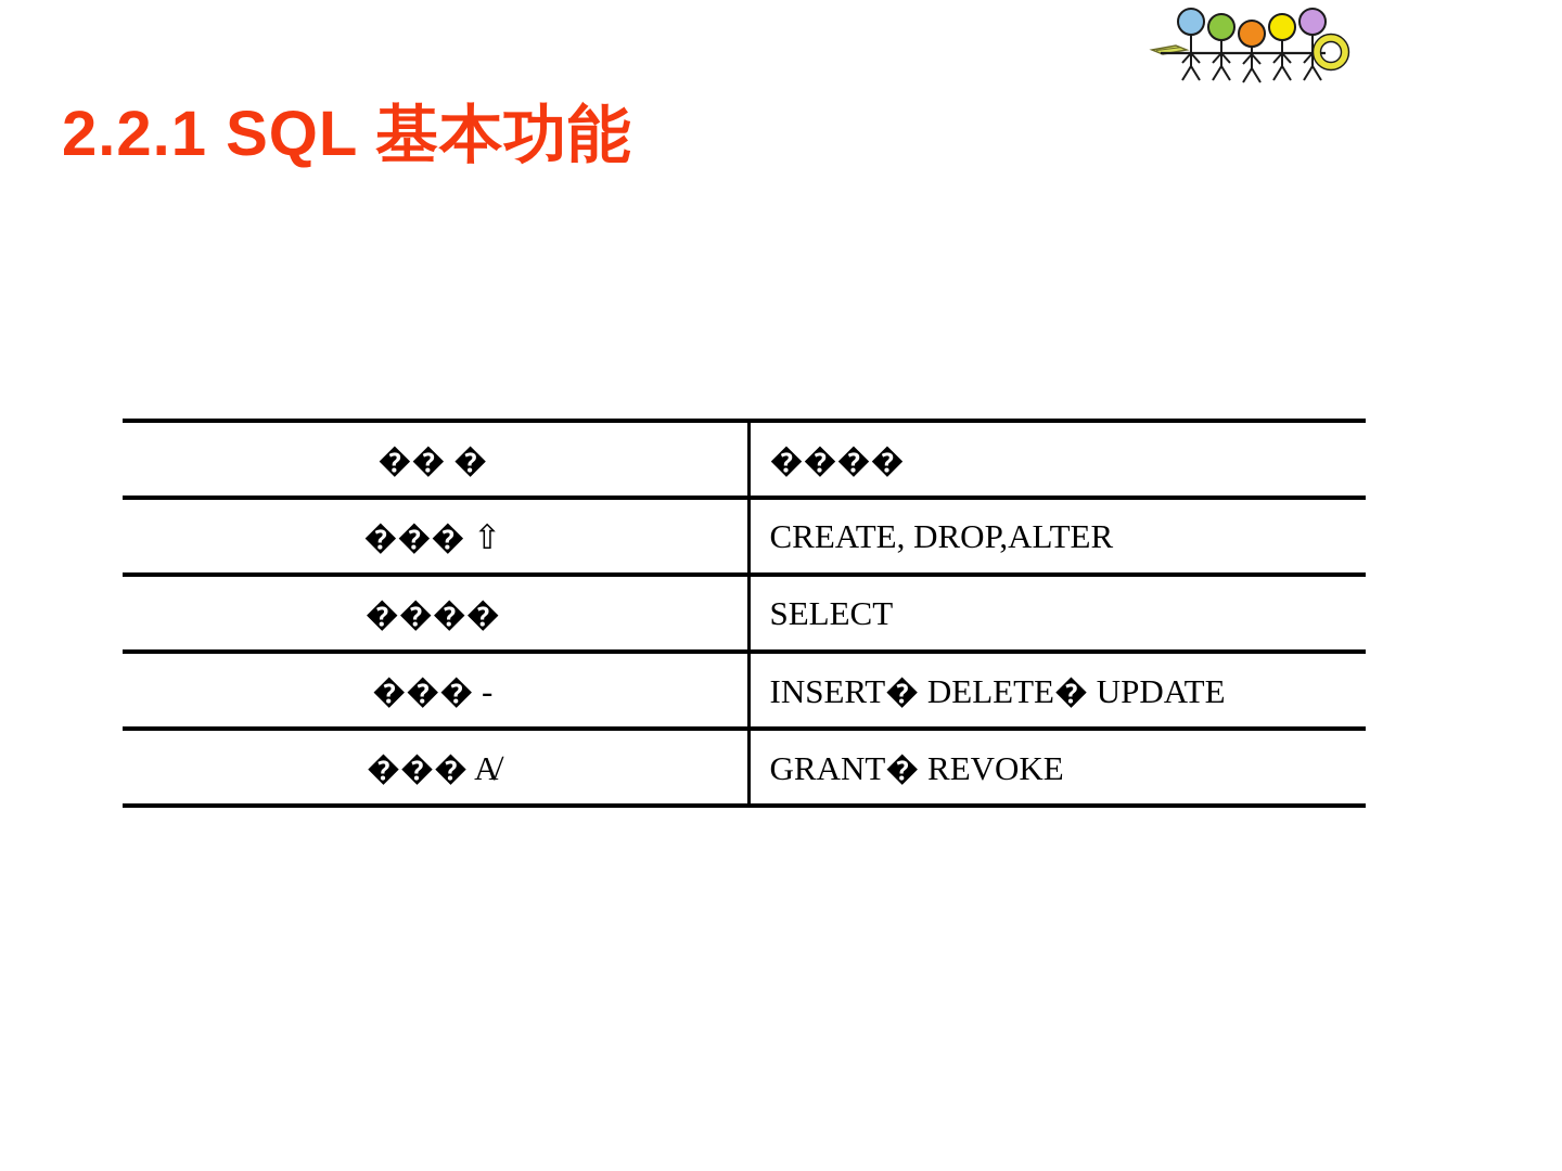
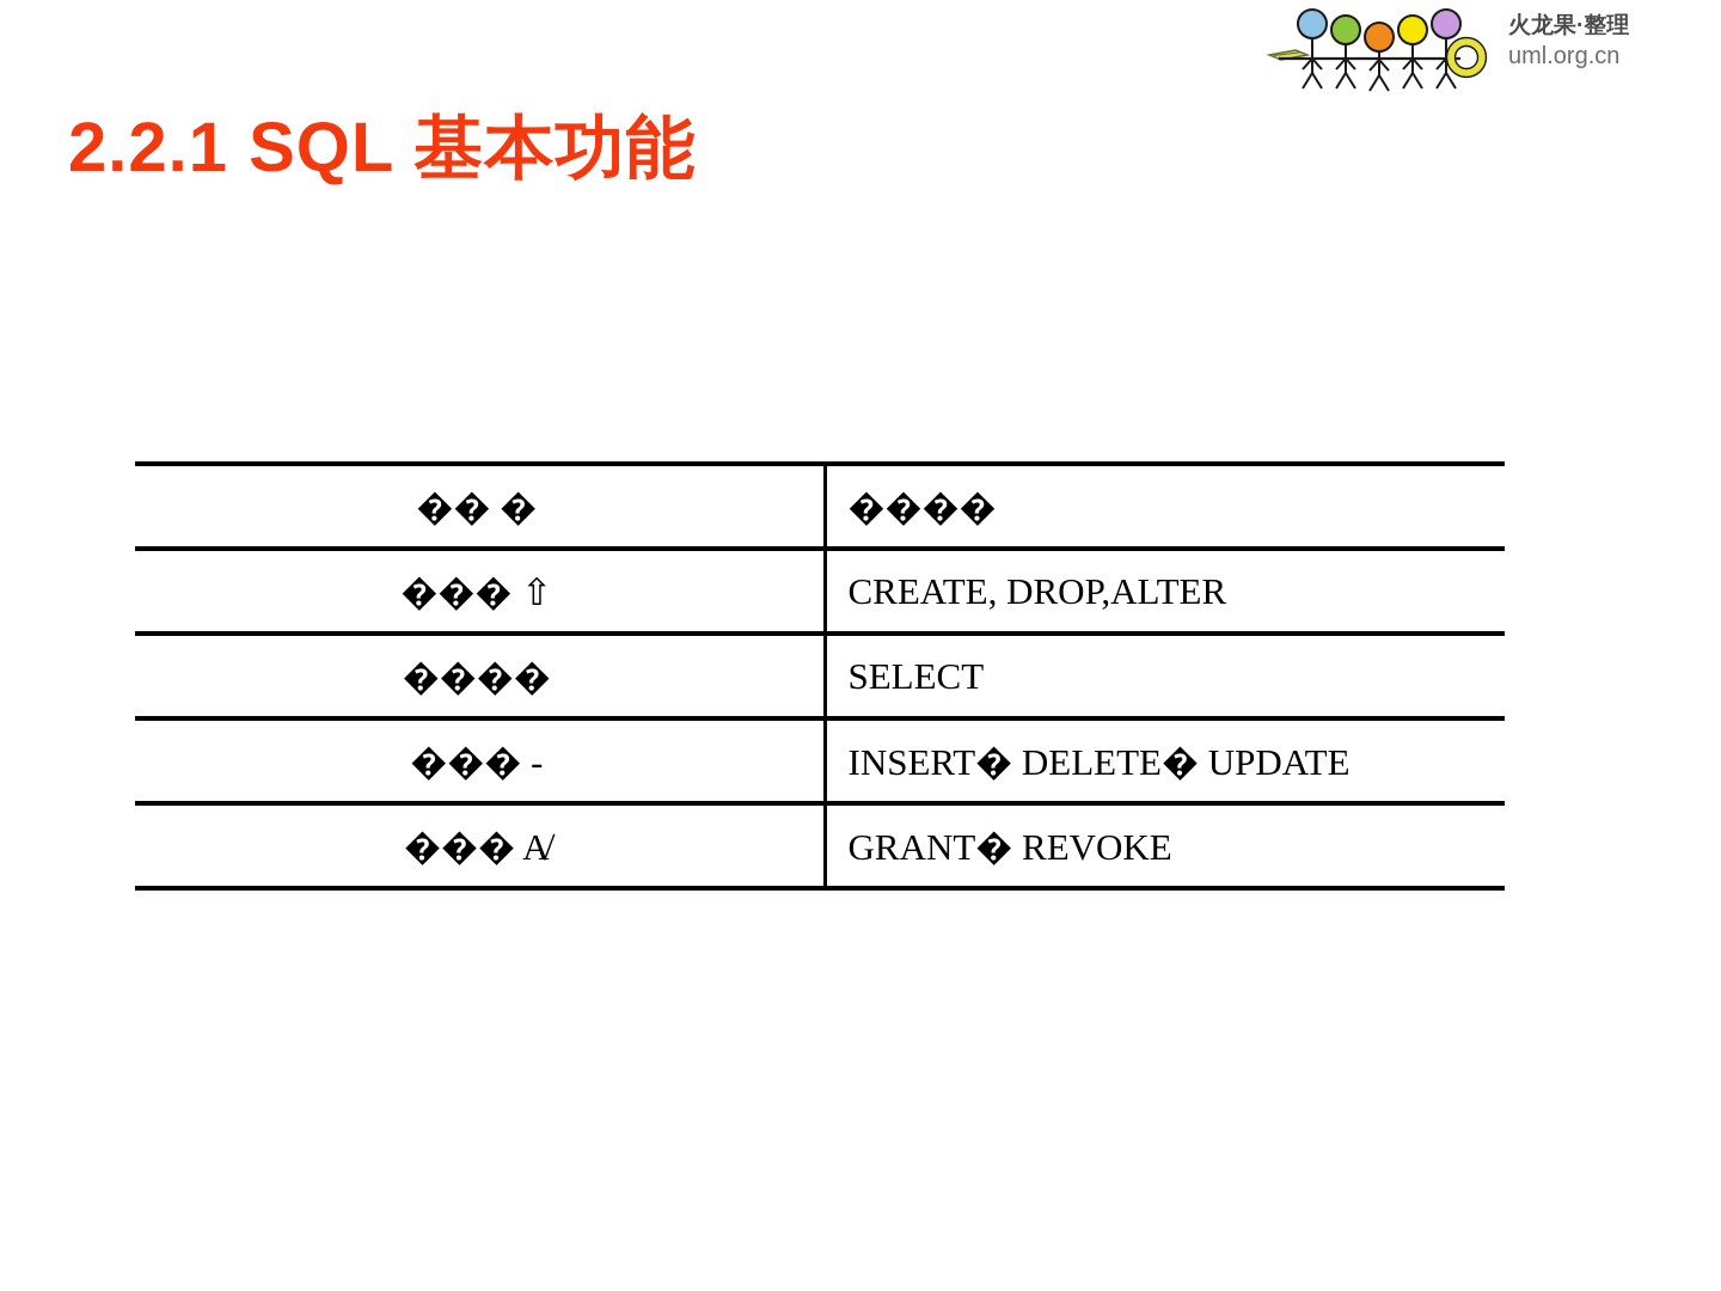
+ 火龙果·整理
+ uml.org.cn
  2.2.1 SQL 基本功能
  �� �	����
  ��� ⇧	CREATE, DROP,ALTER
  ����	SELECT
  ��� -	INSERT� DELETE� UPDATE
  ��� A̸	GRANT� REVOKE
